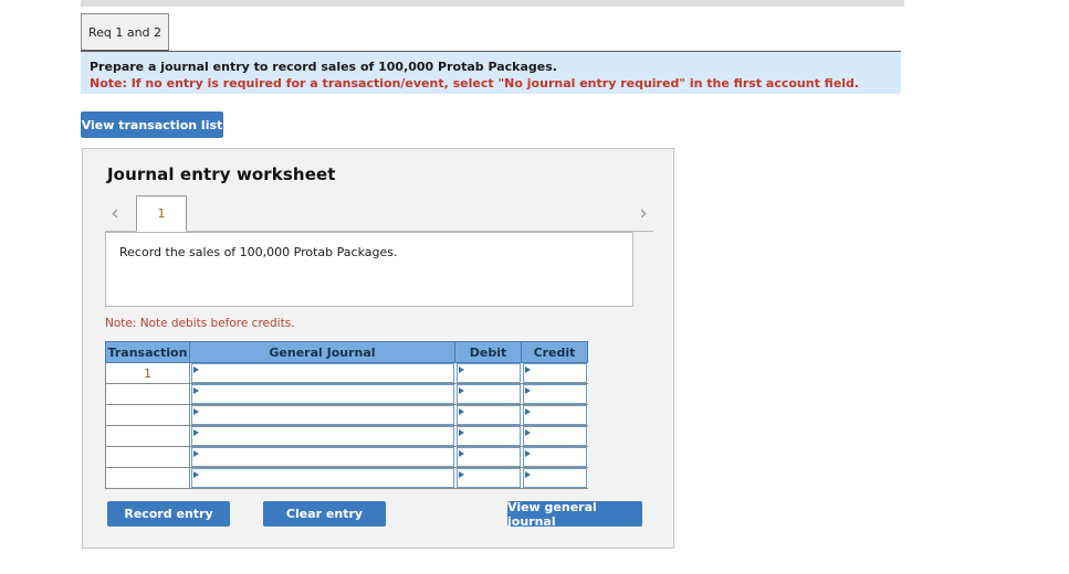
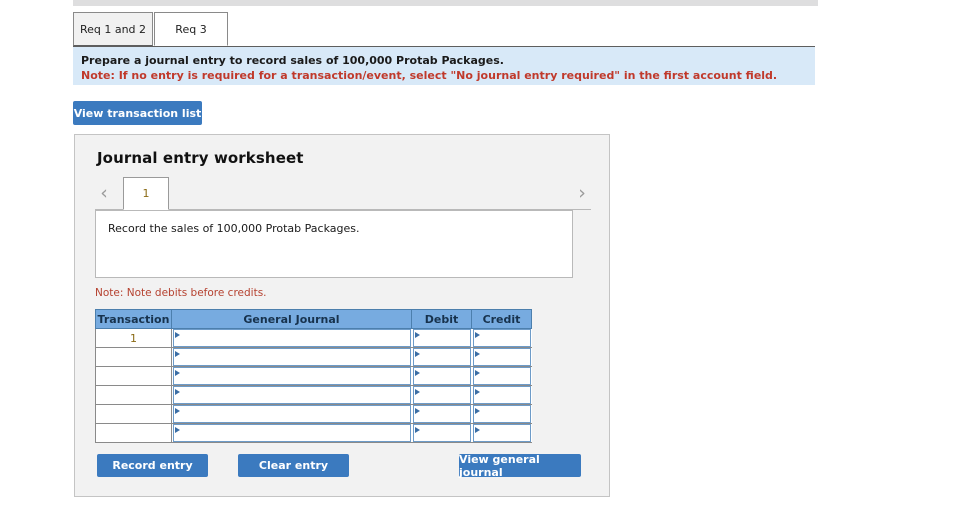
  Req 1 and 2
+ Req 3
  Prepare a journal entry to record sales of 100,000 Protab Packages.
  Note: If no entry is required for a transaction/event, select "No journal entry required" in the first account field.
  View transaction list
  Journal entry worksheet
  ‹
  1
  ›
  Record the sales of 100,000 Protab Packages.
  Note: Note debits before credits.
  Transaction	General Journal	Debit	Credit
  1
  Record entry
  Clear entry
  View general journal
